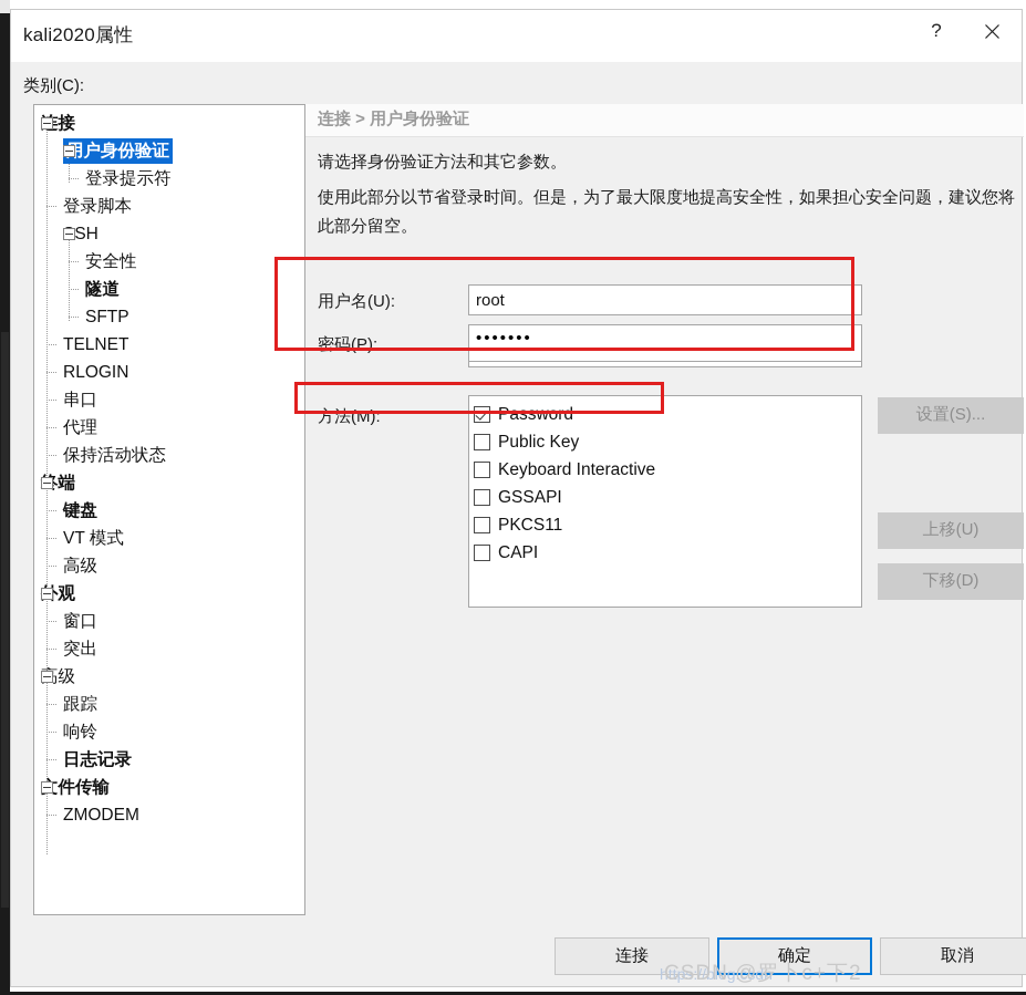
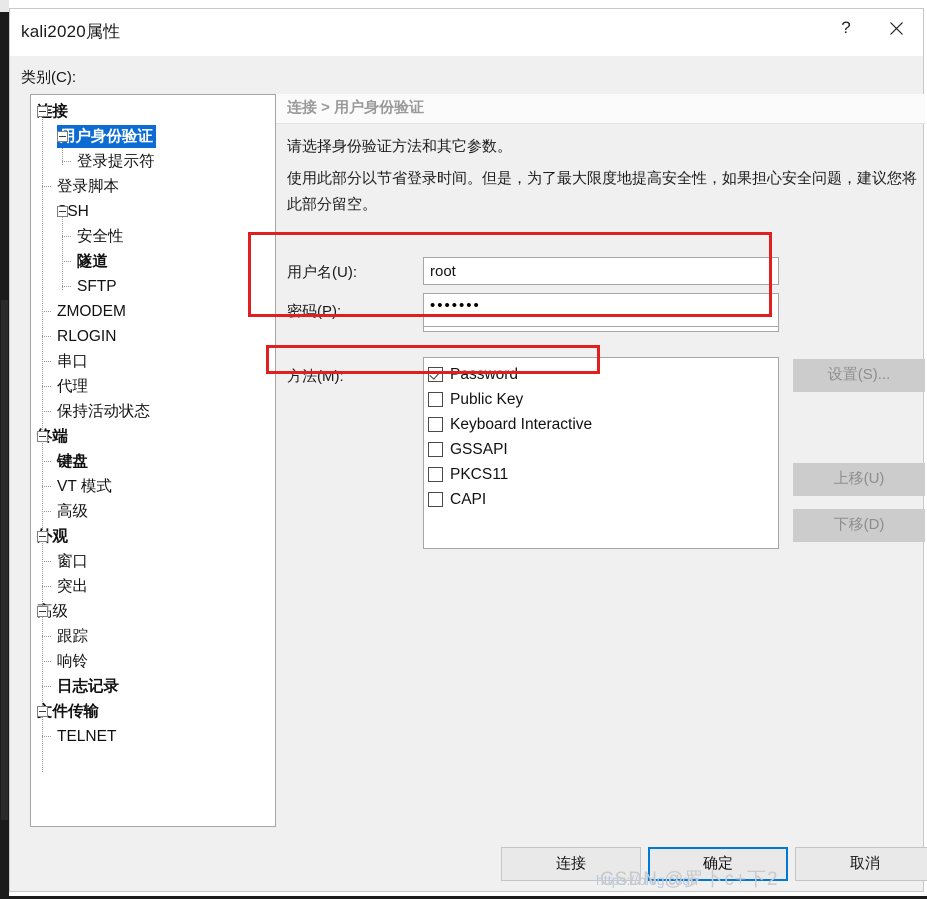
  kali2020属性
  ?
  类别(C):
  户身份验证
  登录提示符
  登录脚本
  安全性
  隧道
  SFTP
- TELNET
+ ZMODEM
  RLOGIN
  串口
  代理
  保持活动状态
  键盘
  VT 模式
  高级
  窗口
  突出
  跟踪
  响铃
  日志记录
  件传输
- ZMODEM
+ TELNET
  连接 > 用户身份验证
  请选择身份验证方法和其它参数。
  使用此部分以节省登录时间。但是，为了最大限度地提高安全性，如果担心安全问题，建议您将此部分留空。
  用户名(U):
  root
  密码(P):
  •••••••
  方法(M):
  Password
  Public Key
  Keyboard Interactive
  GSSAPI
  PKCS11
  CAPI
  设置(S)...
  上移(U)
  下移(D)
  连接
  确定
  取消
  https://blog.csdn
  CSDN @罗卜c+下2
